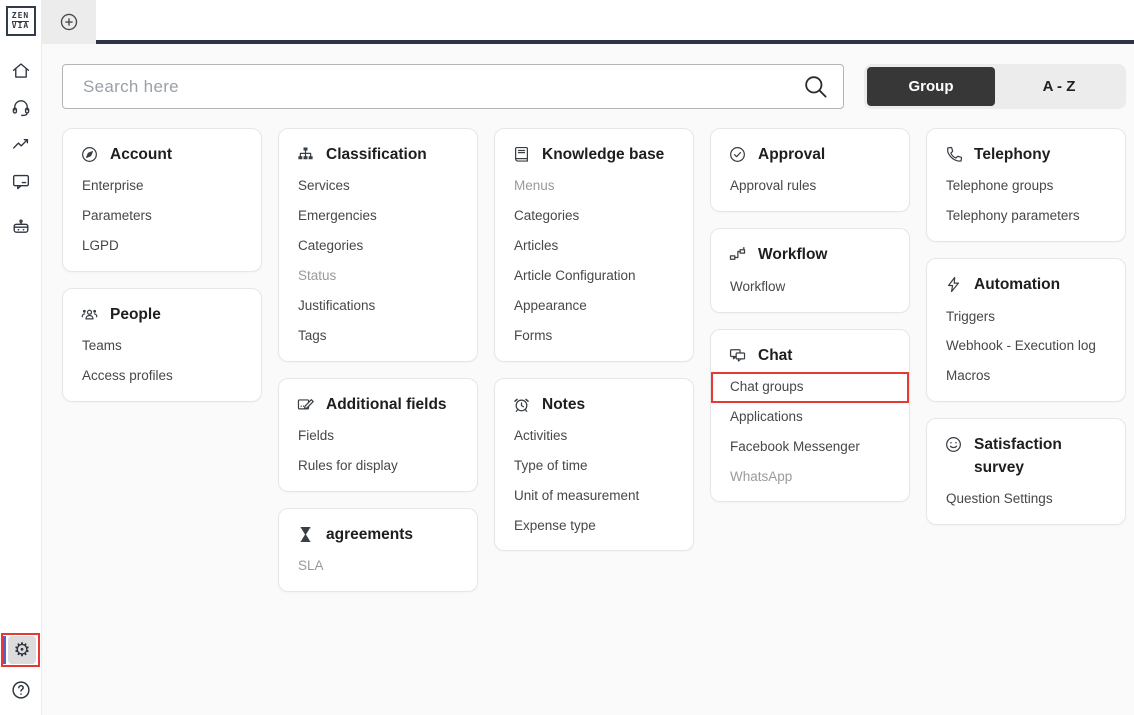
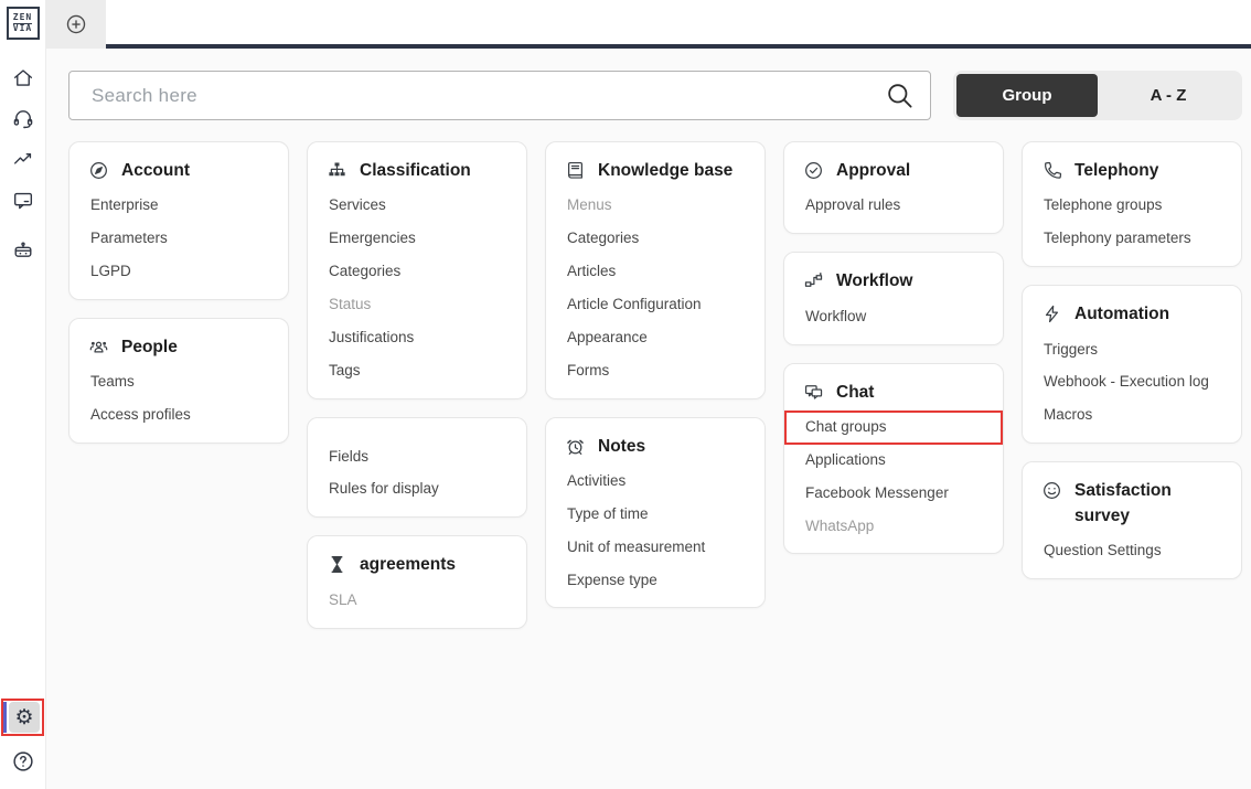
  ZEN
  VIA
  ⚙
  Search here
  Group
  A - Z
  Account
  Enterprise
  Parameters
  LGPD
  People
  Teams
  Access profiles
  Classification
  Services
  Emergencies
  Categories
  Status
  Justifications
  Tags
- Additional fields
  Fields
  Rules for display
  agreements
  SLA
  Knowledge base
  Menus
  Categories
  Articles
  Article Configuration
  Appearance
  Forms
  Notes
  Activities
  Type of time
  Unit of measurement
  Expense type
  Approval
  Approval rules
  Workflow
  Workflow
  Chat
  Chat groups
  Applications
  Facebook Messenger
  WhatsApp
  Telephony
  Telephone groups
  Telephony parameters
  Automation
  Triggers
  Webhook - Execution log
  Macros
  Satisfaction survey
  Question Settings
